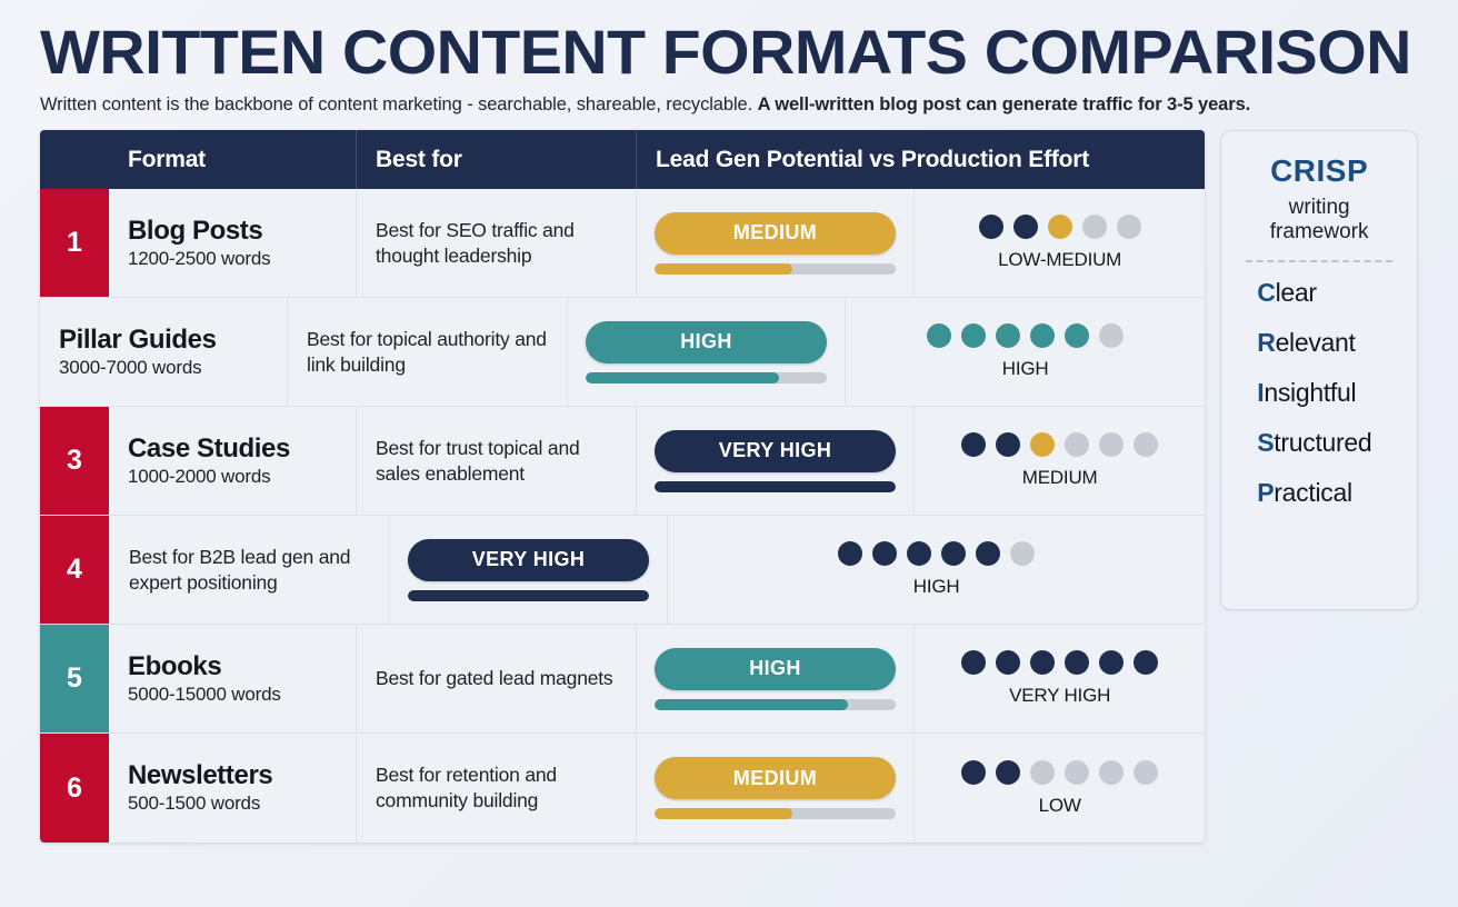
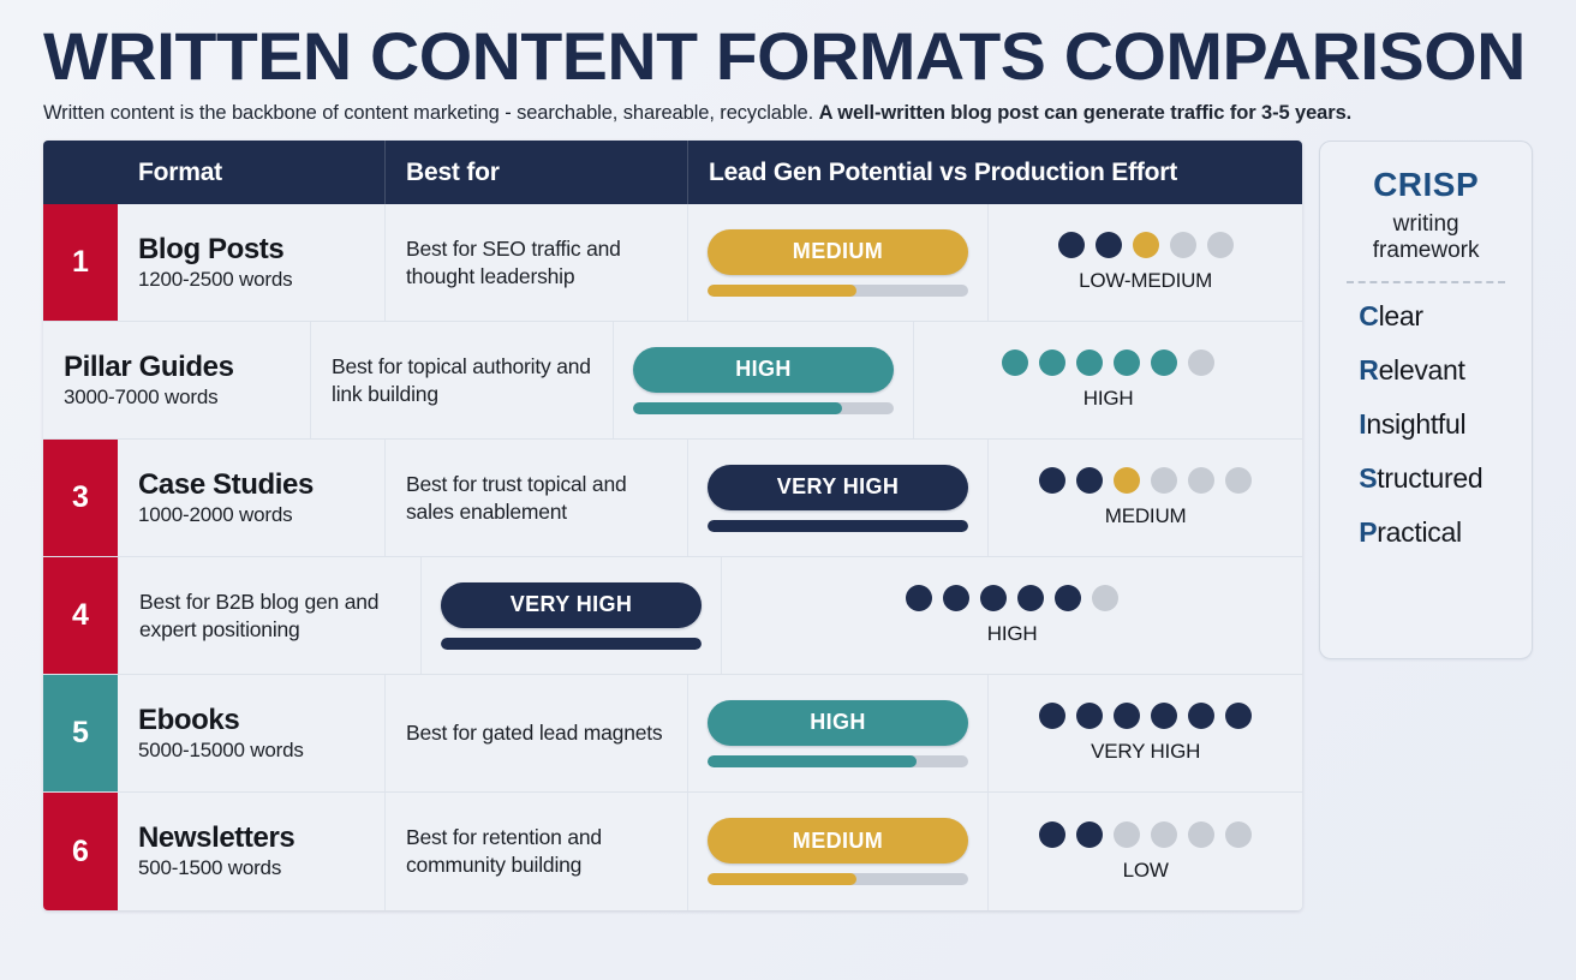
  WRITTEN CONTENT FORMATS COMPARISON
  Written content is the backbone of content marketing - searchable, shareable, recyclable. A well-written blog post can generate traffic for 3-5 years.
  Format
  Best for
  Lead Gen Potential vs Production Effort
  1
  Blog Posts
  1200-2500 words
  Best for SEO traffic and thought leadership
  MEDIUM
  LOW-MEDIUM
  Pillar Guides
  3000-7000 words
  Best for topical authority and link building
  HIGH
  HIGH
  3
  Case Studies
  1000-2000 words
  Best for trust topical and sales enablement
  VERY HIGH
  MEDIUM
  4
- Best for B2B lead gen and expert positioning
+ Best for B2B blog gen and expert positioning
  VERY HIGH
  HIGH
  5
  Ebooks
  5000-15000 words
  Best for gated lead magnets
  HIGH
  VERY HIGH
  6
  Newsletters
  500-1500 words
  Best for retention and community building
  MEDIUM
  LOW
  CRISP
  writing framework
  Clear
  Relevant
  Insightful
  Structured
  Practical
